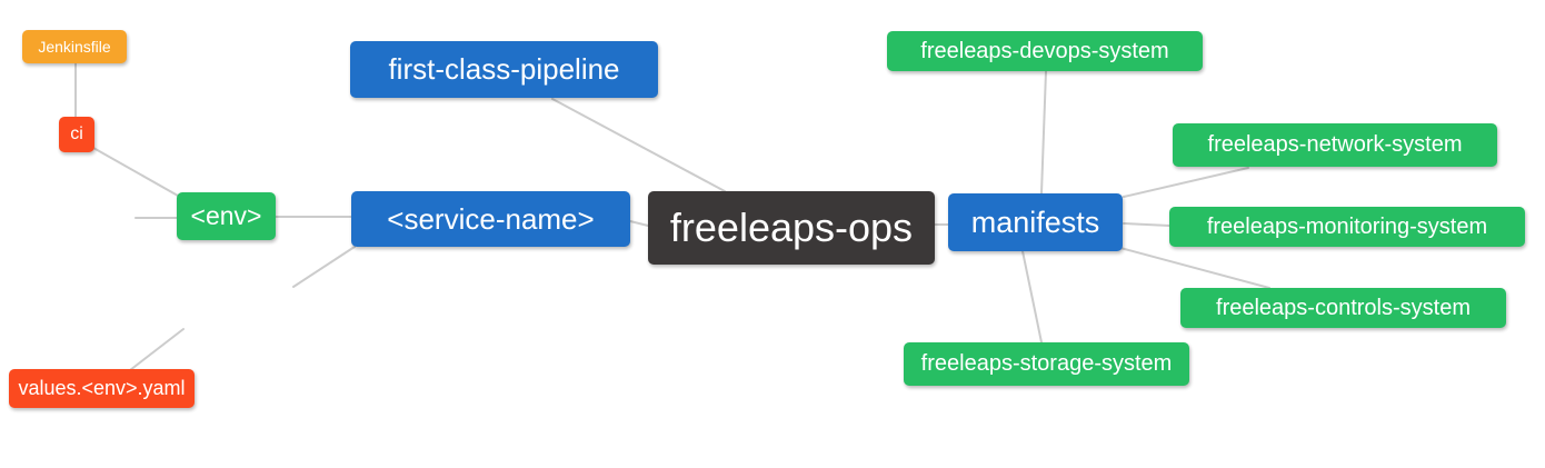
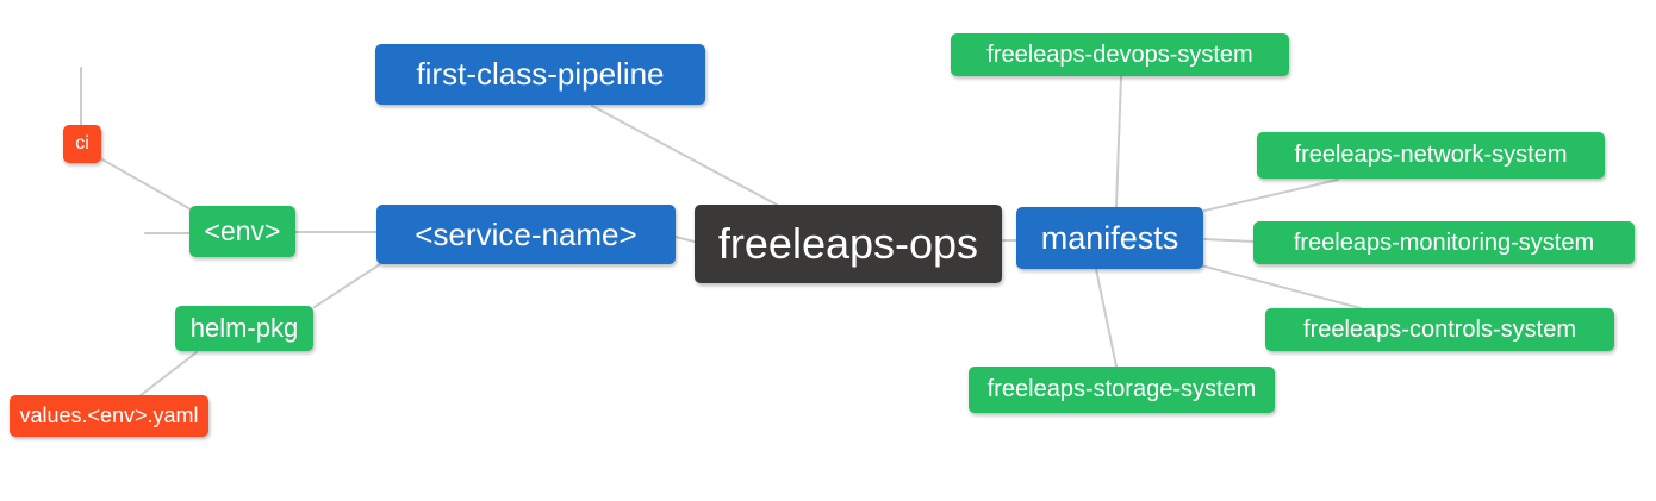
- Jenkinsfile
  ci
  <env>
+ helm-pkg
  values.<env>.yaml
  first-class-pipeline
  <service-name>
  freeleaps-ops
  manifests
  freeleaps-devops-system
  freeleaps-network-system
  freeleaps-monitoring-system
  freeleaps-controls-system
  freeleaps-storage-system
